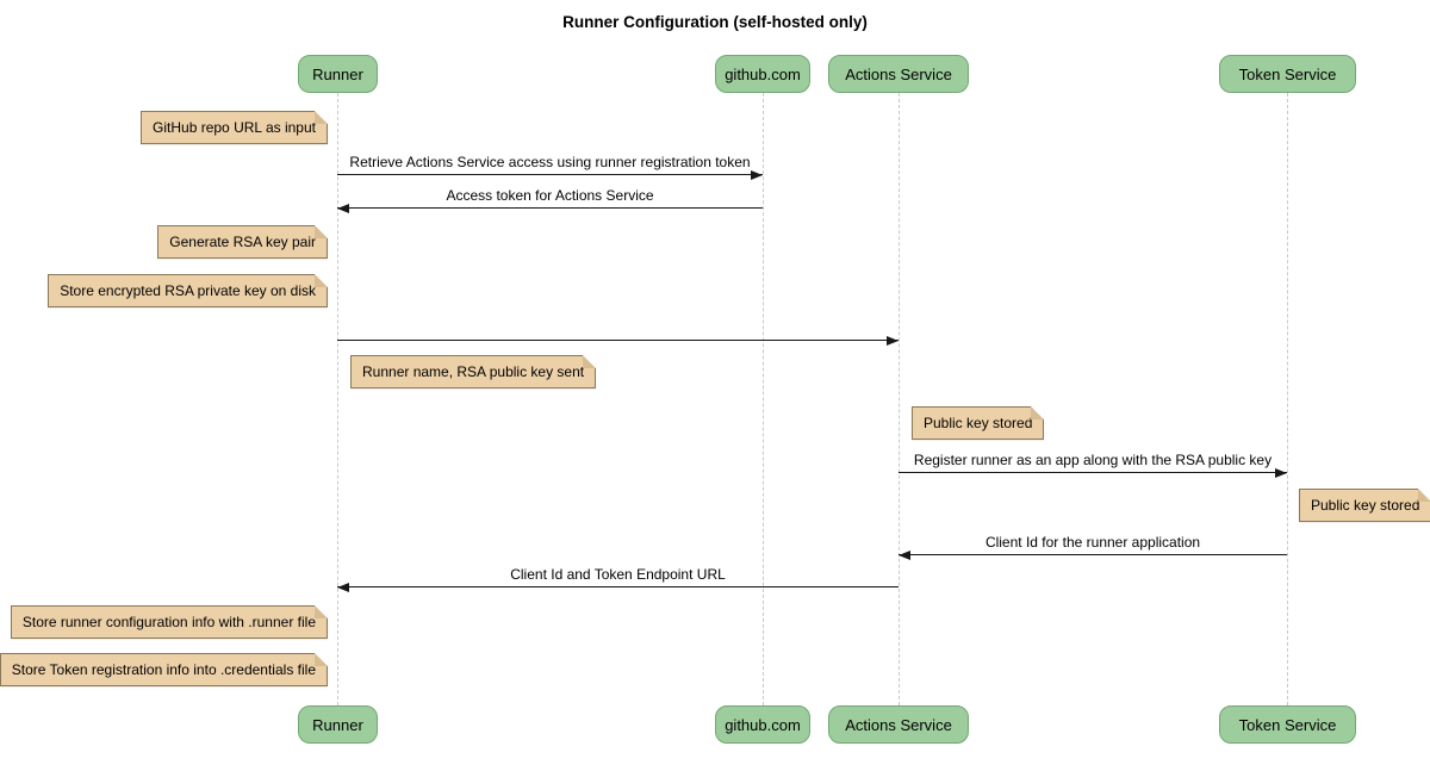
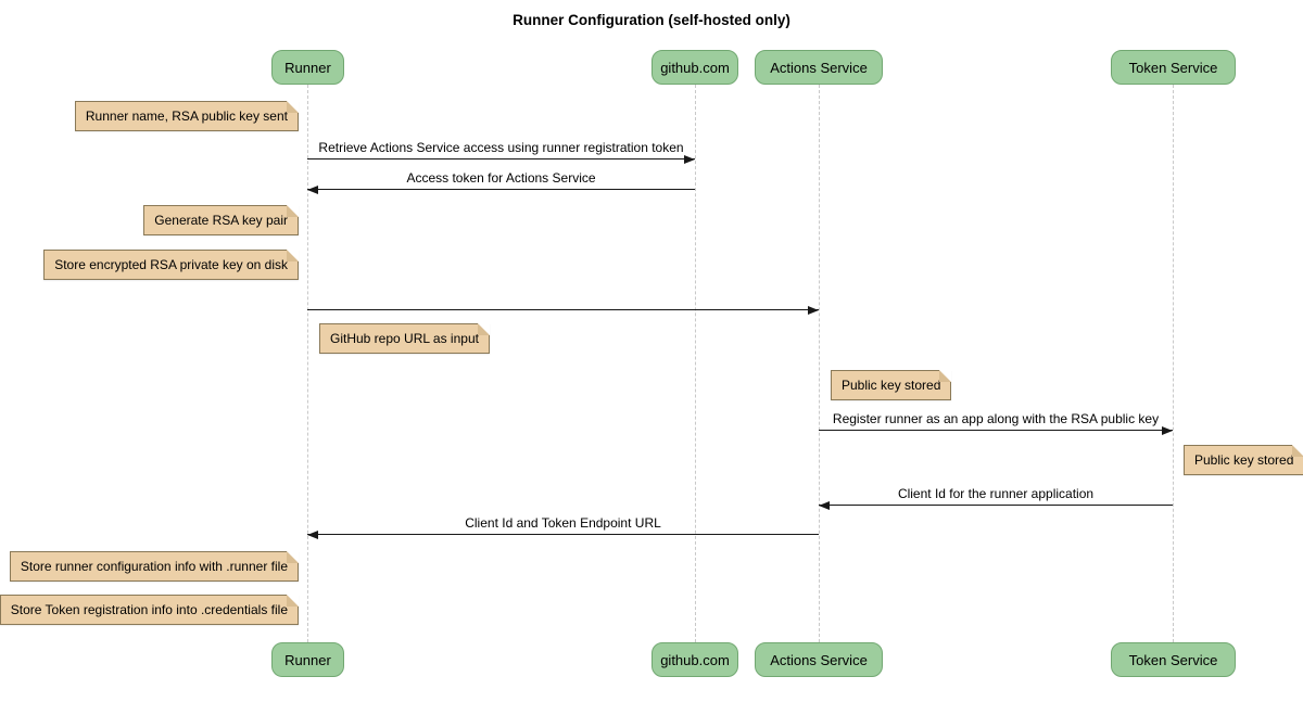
  Runner Configuration (self-hosted only)
  Runner
  github.com
  Actions Service
  Token Service
  Runner
  github.com
  Actions Service
  Token Service
- GitHub repo URL as input
+ Runner name, RSA public key sent
  Generate RSA key pair
  Store encrypted RSA private key on disk
- Runner name, RSA public key sent
+ GitHub repo URL as input
  Public key stored
  Public key stored
  Store runner configuration info with .runner file
  Store Token registration info into .credentials file
  Retrieve Actions Service access using runner registration token
  Access token for Actions Service
  Register runner as an app along with the RSA public key
  Client Id for the runner application
  Client Id and Token Endpoint URL
